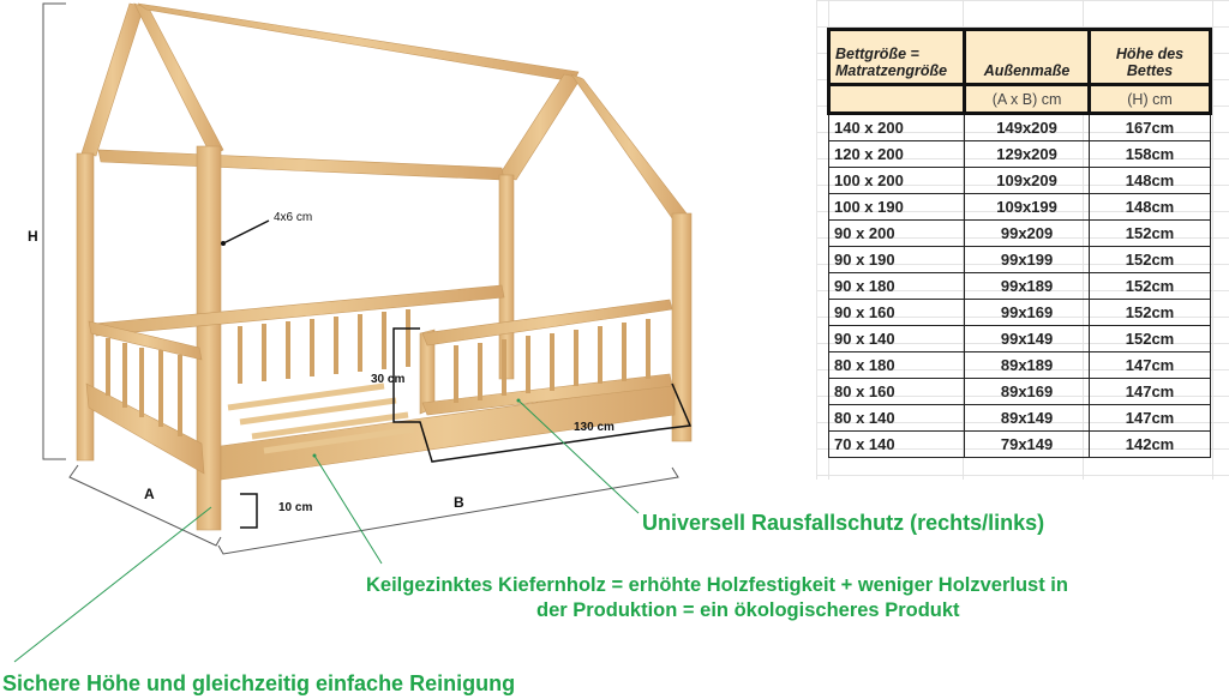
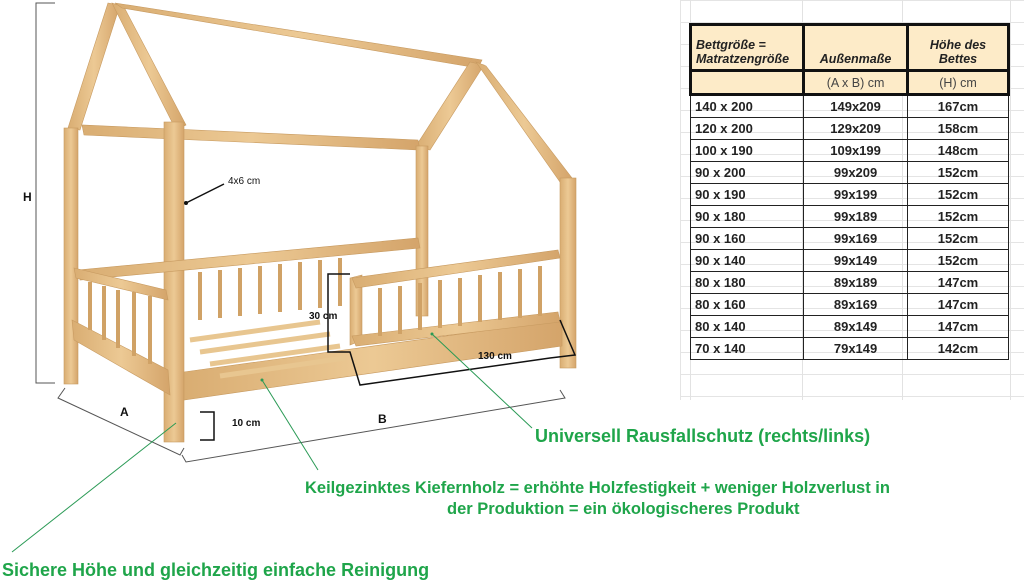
  H
  A
  B
  4x6 cm
  30 cm
  130 cm
  10 cm
  Universell Rausfallschutz (rechts/links)
  Keilgezinktes Kiefernholz = erhöhte Holzfestigkeit + weniger Holzverlust in
  der Produktion = ein ökologischeres Produkt
  Sichere Höhe und gleichzeitig einfache Reinigung
  Bettgröße =Matratzengröße	Außenmaße	Höhe desBettes
  	(A x B) cm	(H) cm
  140 x 200	149x209	167cm
  120 x 200	129x209	158cm
- 100 x 200	109x209	148cm
  100 x 190	109x199	148cm
  90 x 200	99x209	152cm
  90 x 190	99x199	152cm
  90 x 180	99x189	152cm
  90 x 160	99x169	152cm
  90 x 140	99x149	152cm
  80 x 180	89x189	147cm
  80 x 160	89x169	147cm
  80 x 140	89x149	147cm
  70 x 140	79x149	142cm
